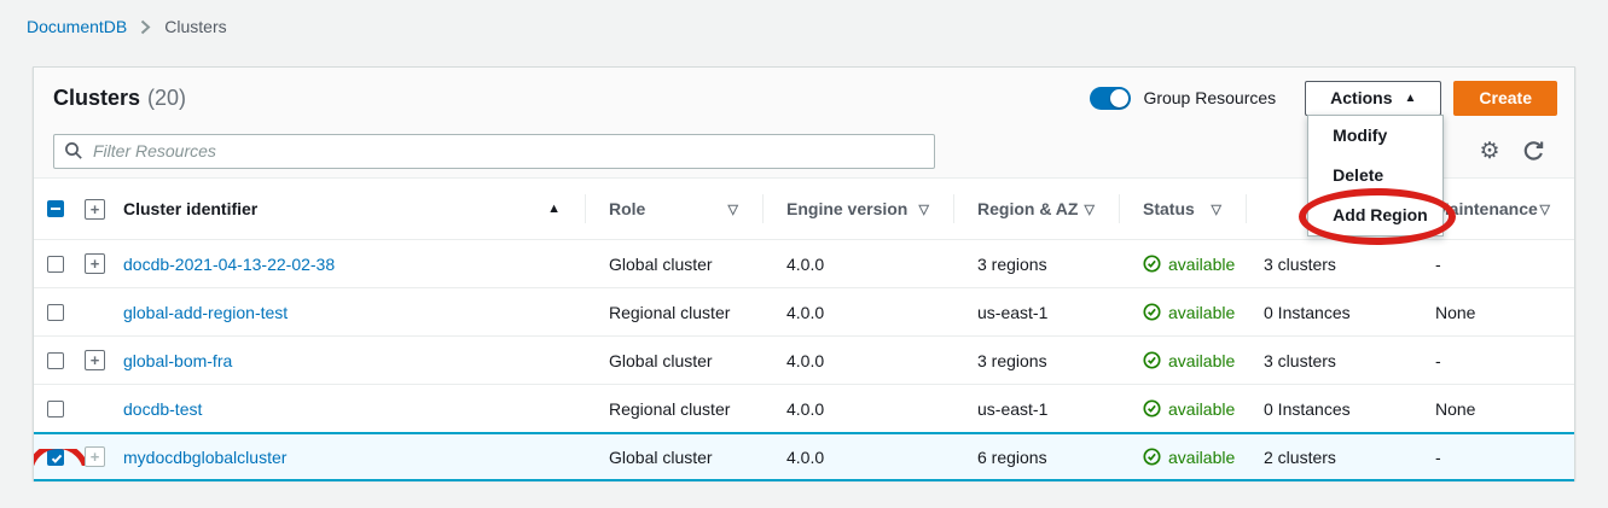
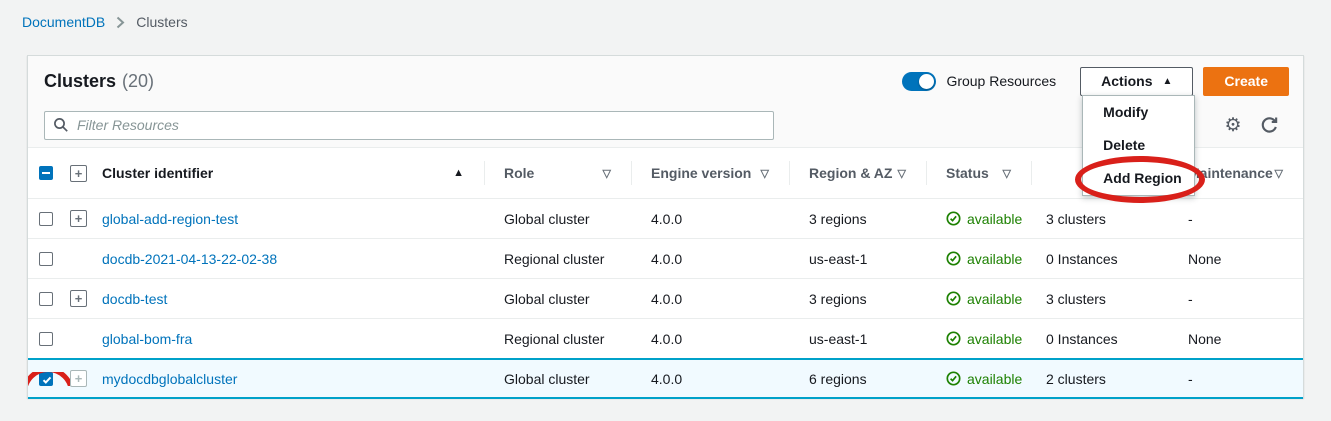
  DocumentDB
  Clusters
  Clusters
  (20)
  Group Resources
  Actions
  ▲
  Modify
  Delete
  Add Region
  Create
  Filter Resources
  ⚙
  +
  Cluster identifier
  ▲
  Role
  ▽
  Engine version
  ▽
  Region & AZ
  ▽
  Status
  ▽
  aintenance
  ▽
  +
- docdb-2021-04-13-22-02-38
+ global-add-region-test
  Global cluster
  4.0.0
  3 regions
  available
  3 clusters
  -
- global-add-region-test
+ docdb-2021-04-13-22-02-38
  Regional cluster
  4.0.0
  us-east-1
  available
  0 Instances
  None
  +
- global-bom-fra
+ docdb-test
  Global cluster
  4.0.0
  3 regions
  available
  3 clusters
  -
- docdb-test
+ global-bom-fra
  Regional cluster
  4.0.0
  us-east-1
  available
  0 Instances
  None
  +
  mydocdbglobalcluster
  Global cluster
  4.0.0
  6 regions
  available
  2 clusters
  -
